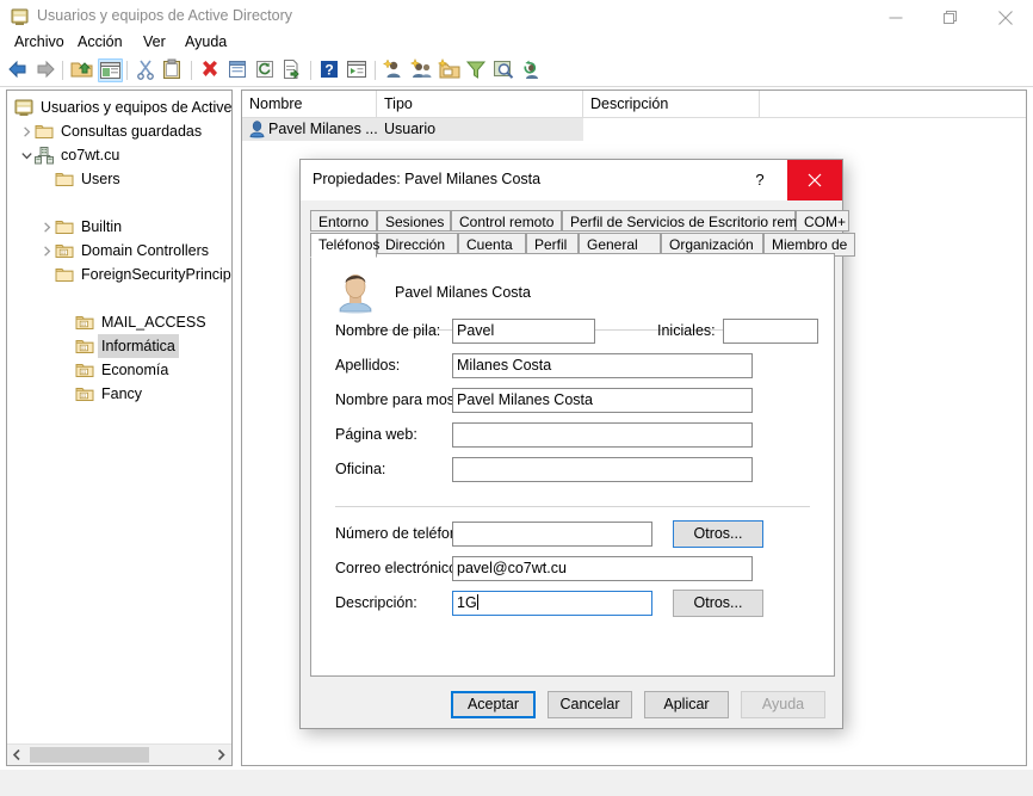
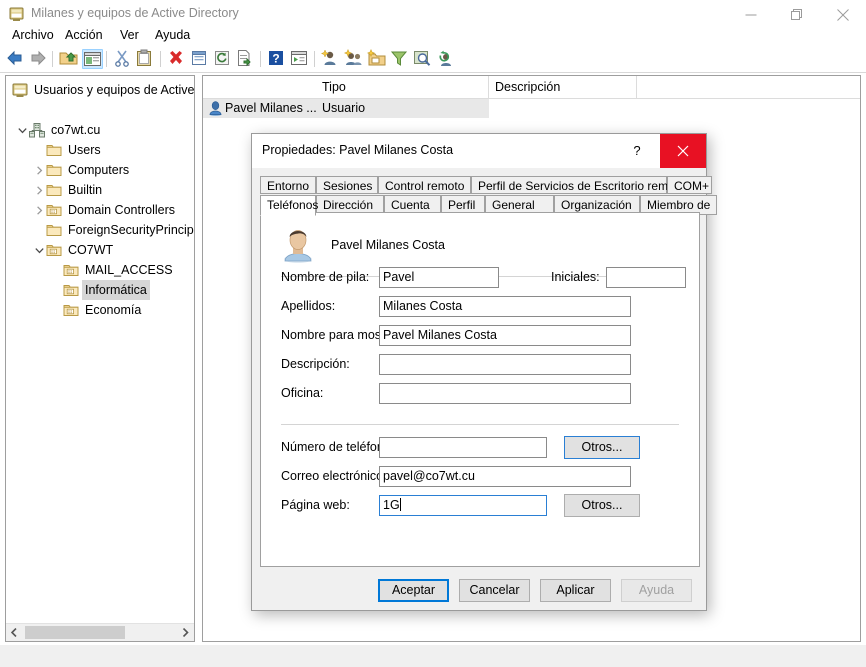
- Usuarios y equipos de Active Directory
+ Milanes y equipos de Active Directory
  Archivo
  Acción
  Ver
  Ayuda
  ?
  Usuarios y equipos de Active
- Consultas guardadas
  co7wt.cu
  Users
+ Computers
  Builtin
  Domain Controllers
  ForeignSecurityPrincip
+ CO7WT
  MAIL_ACCESS
  Informática
  Economía
- Fancy
- Nombre
  Tipo
  Descripción
  Pavel Milanes ...
  Usuario
  Propiedades: Pavel Milanes Costa
  ?
  Entorno
  Sesiones
  Control remoto
  Perfil de Servicios de Escritorio rem
  COM+
  Teléfonos
  Dirección
  Cuenta
  Perfil
  General
  Organización
  Miembro de
  Pavel Milanes Costa
  Nombre de pila:
  Pavel
  Iniciales:
  Apellidos:
  Milanes Costa
  Nombre para mos
  Pavel Milanes Costa
- Página web:
+ Descripción:
  Oficina:
  Número de teléfo
  Correo electrónic
  pavel@co7wt.cu
- Descripción:
+ Página web:
  1G
  Otros...
  Otros...
  Aceptar
  Cancelar
  Aplicar
  Ayuda
